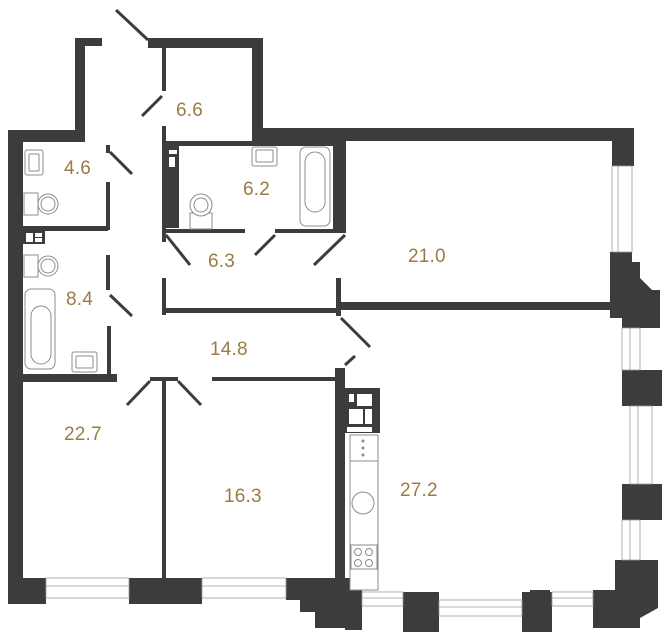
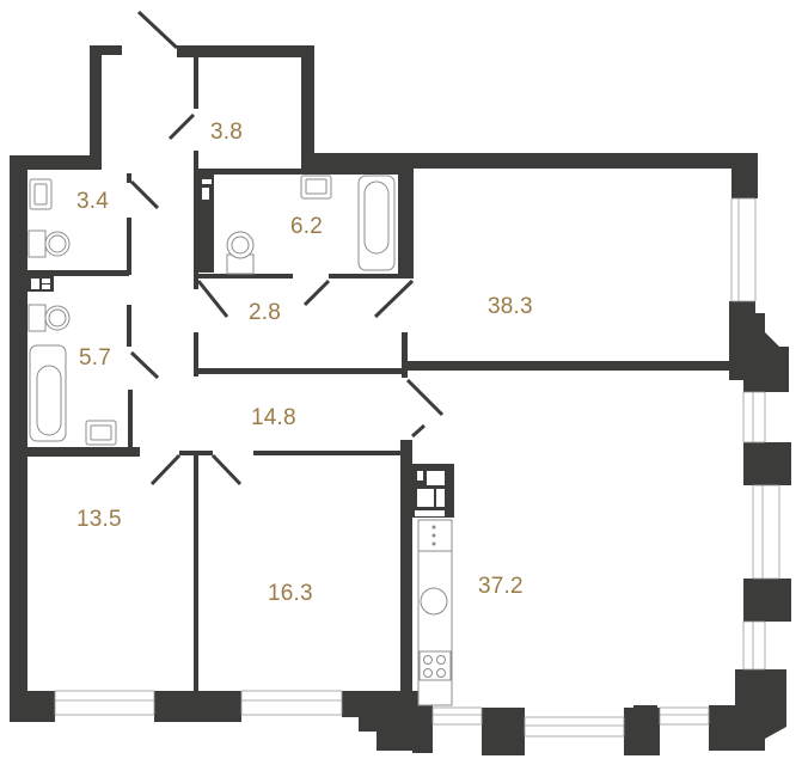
- 6.6
+ 3.8
- 4.6
+ 3.4
  6.2
- 6.3
+ 2.8
- 8.4
+ 5.7
- 21.0
+ 38.3
  14.8
- 22.7
+ 13.5
  16.3
- 27.2
+ 37.2
